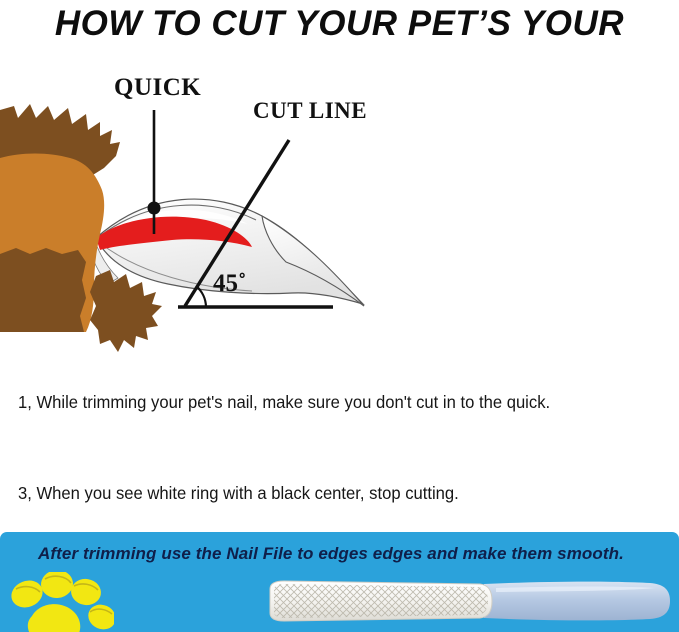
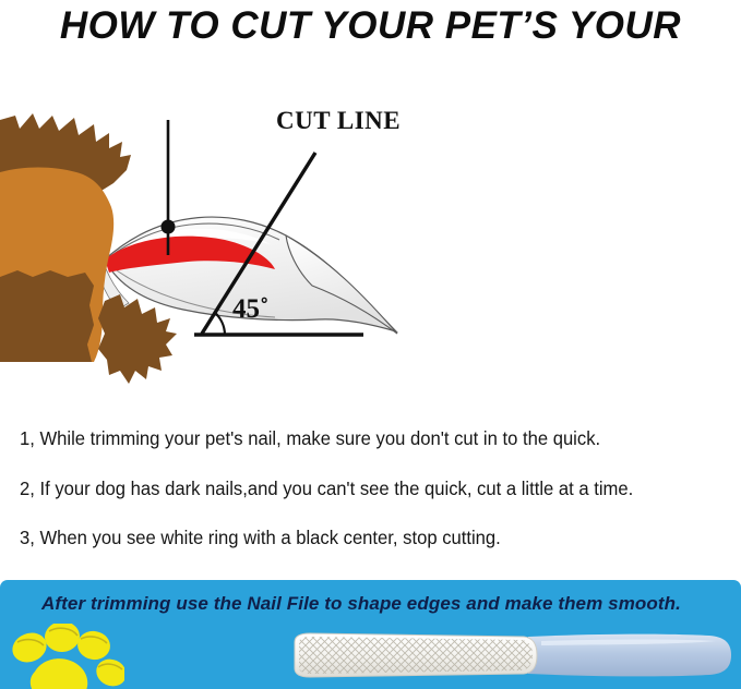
  HOW TO CUT YOUR PET’S YOUR
- QUICK
  CUT LINE
  45˚
  1, While trimming your pet's nail, make sure you don't cut in to the quick.
+ 2, If your dog has dark nails,and you can't see the quick, cut a little at a time.
  3, When you see white ring with a black center, stop cutting.
- After trimming use the Nail File to edges edges and make them smooth.
+ After trimming use the Nail File to shape edges and make them smooth.
